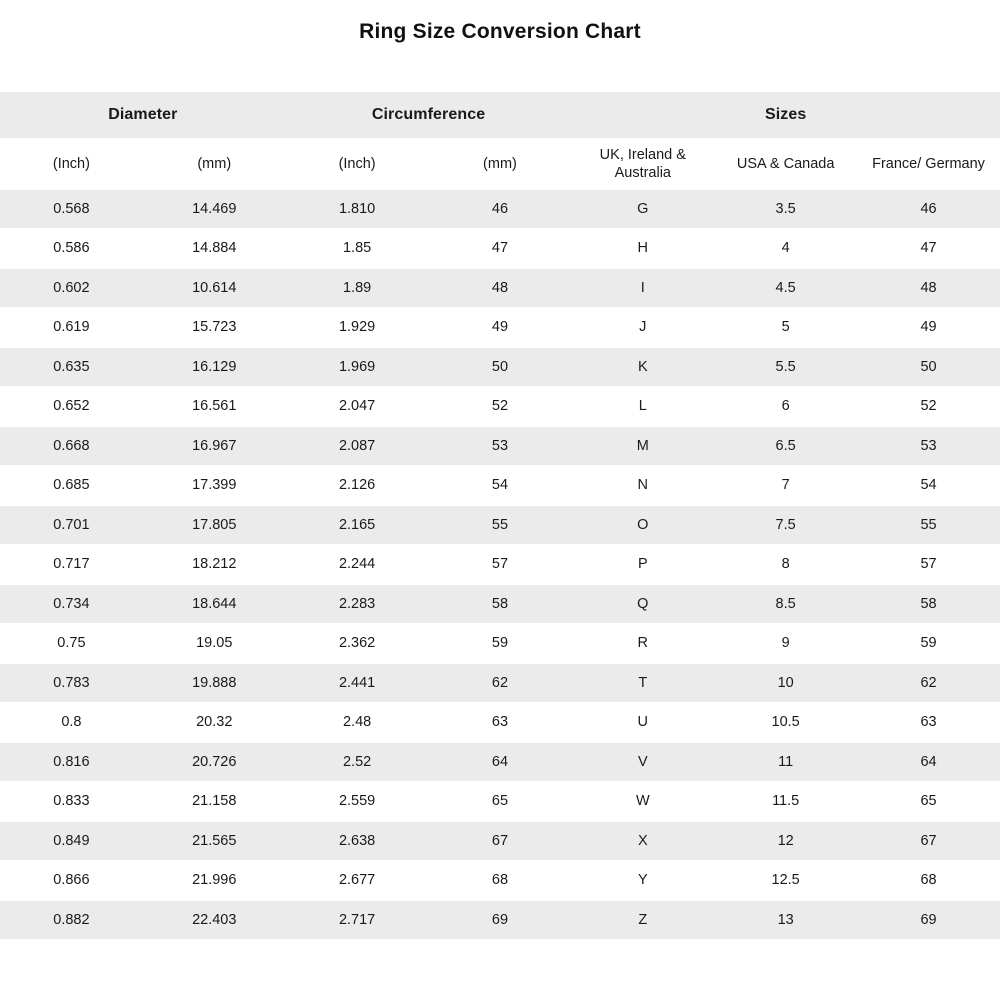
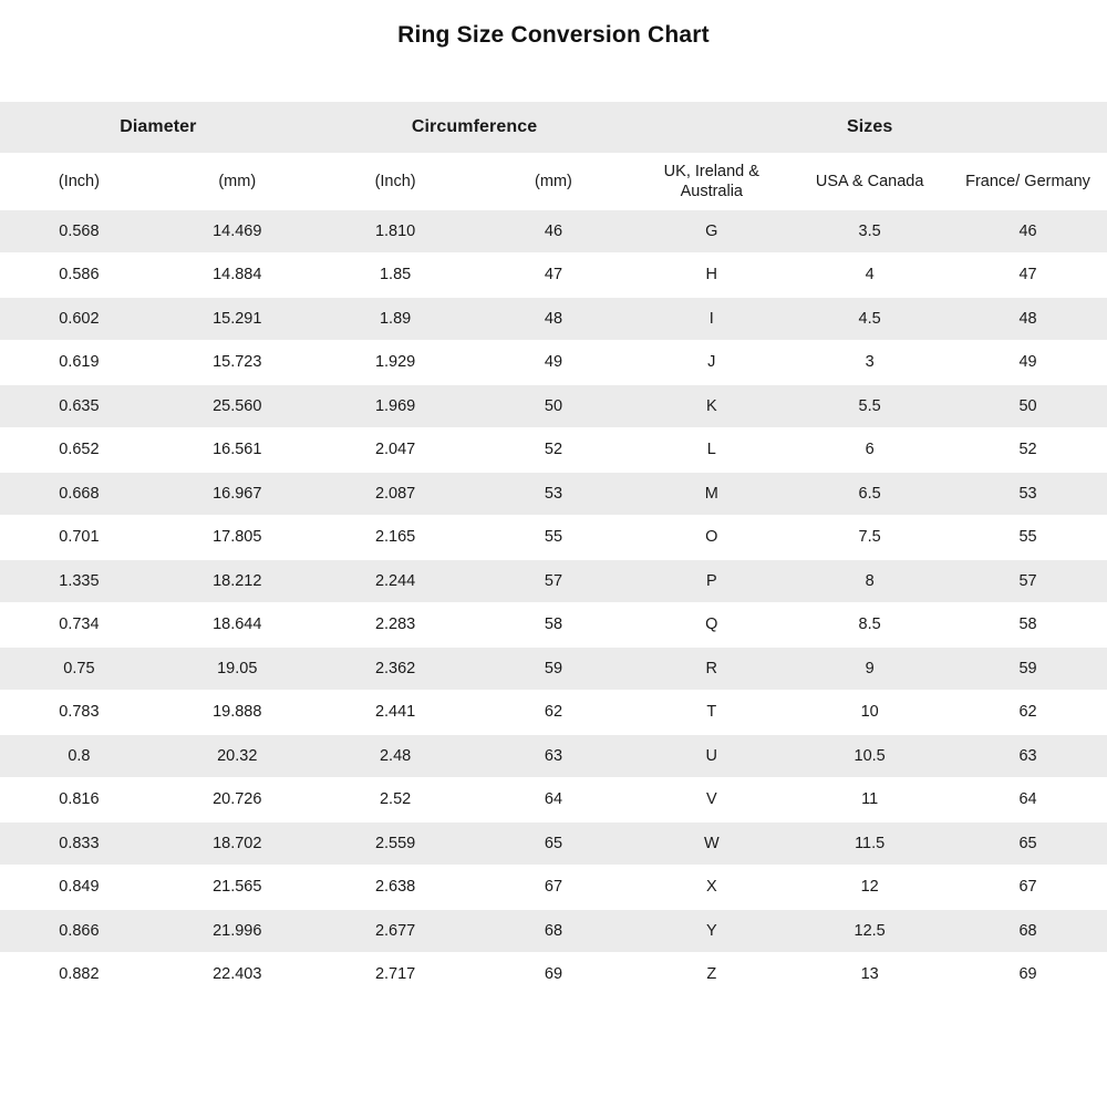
  Ring Size Conversion Chart
  Diameter	Circumference	Sizes
  (Inch)	(mm)	(Inch)	(mm)	UK, Ireland & Australia	USA & Canada	France/ Germany
  0.568	14.469	1.810	46	G	3.5	46
  0.586	14.884	1.85	47	H	4	47
- 0.602	10.614	1.89	48	I	4.5	48
+ 0.602	15.291	1.89	48	I	4.5	48
- 0.619	15.723	1.929	49	J	5	49
+ 0.619	15.723	1.929	49	J	3	49
- 0.635	16.129	1.969	50	K	5.5	50
+ 0.635	25.560	1.969	50	K	5.5	50
  0.652	16.561	2.047	52	L	6	52
  0.668	16.967	2.087	53	M	6.5	53
- 0.685	17.399	2.126	54	N	7	54
  0.701	17.805	2.165	55	O	7.5	55
- 0.717	18.212	2.244	57	P	8	57
+ 1.335	18.212	2.244	57	P	8	57
  0.734	18.644	2.283	58	Q	8.5	58
  0.75	19.05	2.362	59	R	9	59
  0.783	19.888	2.441	62	T	10	62
  0.8	20.32	2.48	63	U	10.5	63
  0.816	20.726	2.52	64	V	11	64
- 0.833	21.158	2.559	65	W	11.5	65
+ 0.833	18.702	2.559	65	W	11.5	65
  0.849	21.565	2.638	67	X	12	67
  0.866	21.996	2.677	68	Y	12.5	68
  0.882	22.403	2.717	69	Z	13	69
